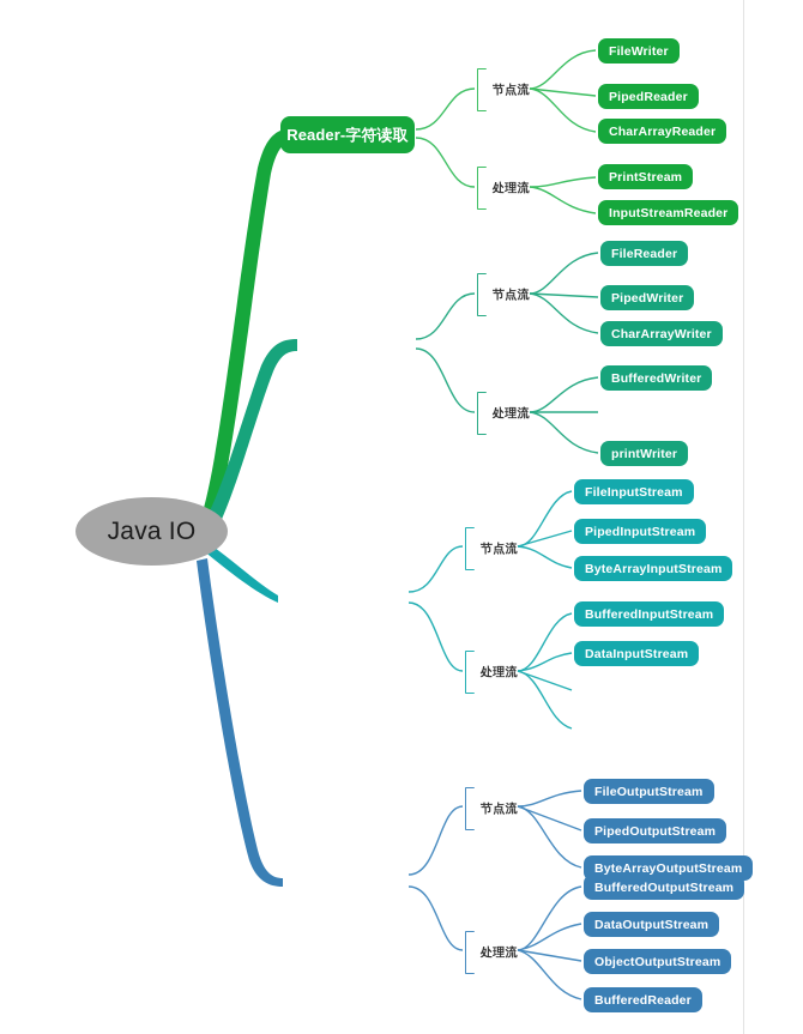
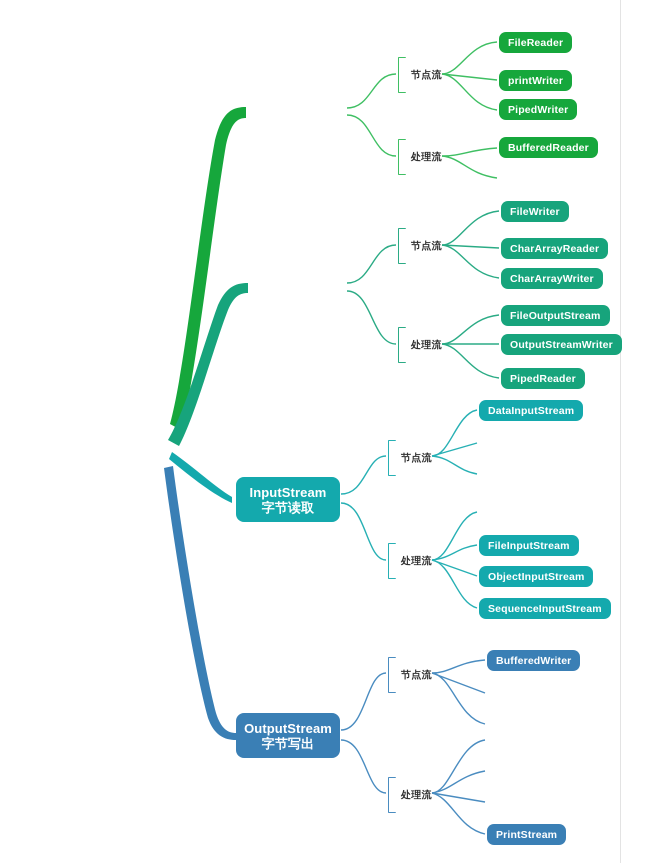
- Java IO
- Reader-字符读取
  节点流
  处理流
- FileWriter
+ FileReader
- PipedReader
+ printWriter
- CharArrayReader
+ PipedWriter
- PrintStream
+ BufferedReader
- InputStreamReader
  节点流
  处理流
- FileReader
+ FileWriter
- PipedWriter
+ CharArrayReader
  CharArrayWriter
- BufferedWriter
+ FileOutputStream
+ OutputStreamWriter
- printWriter
+ PipedReader
+ InputStream
+ 字节读取
  节点流
  处理流
- FileInputStream
+ DataInputStream
- PipedInputStream
- ByteArrayInputStream
- BufferedInputStream
- DataInputStream
+ FileInputStream
+ ObjectInputStream
+ SequenceInputStream
+ OutputStream
+ 字节写出
  节点流
  处理流
- FileOutputStream
+ BufferedWriter
- PipedOutputStream
- ByteArrayOutputStream
- BufferedOutputStream
- DataOutputStream
- ObjectOutputStream
- BufferedReader
+ PrintStream
